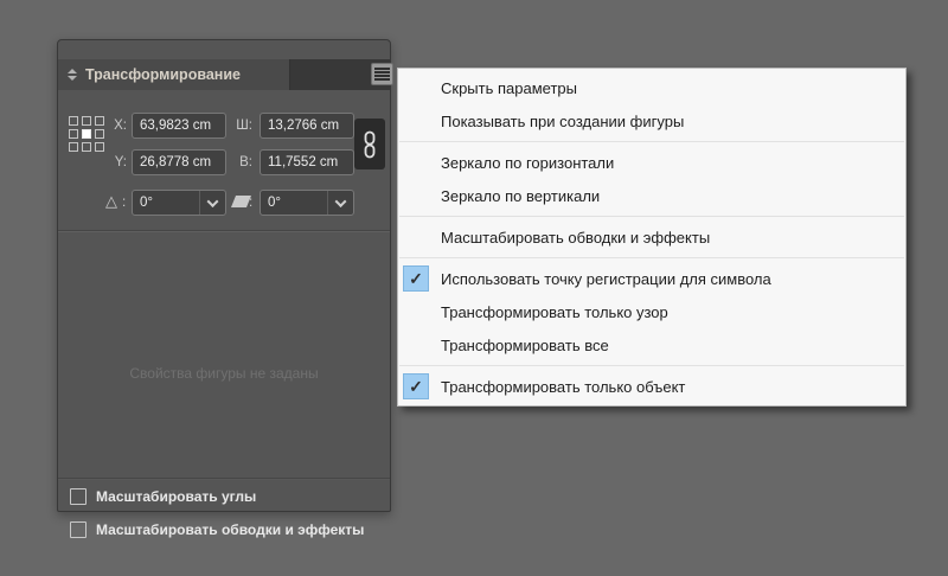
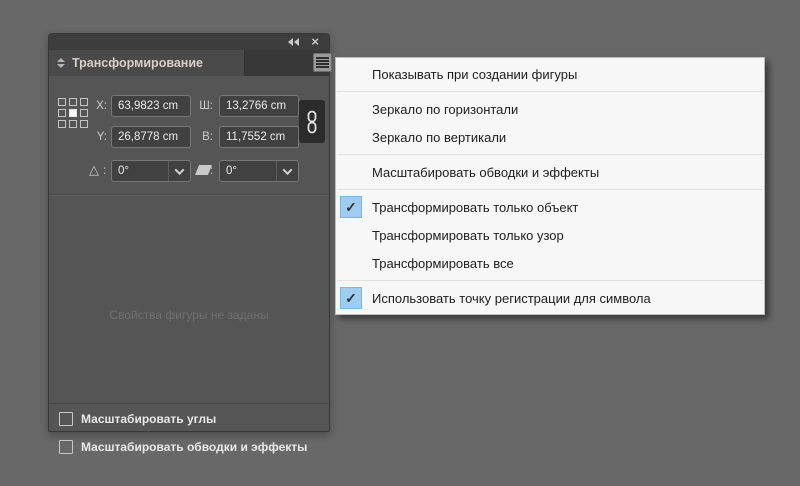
+ ×
  Трансформирование
  X:
  63,9823 cm
  Ш:
  13,2766 cm
  Y:
  26,8778 cm
  В:
  11,7552 cm
  △
  :
  0°
  :
  0°
  Свойства фигуры не заданы
  Масштабировать углы
  Масштабировать обводки и эффекты
- Скрыть параметры
  Показывать при создании фигуры
  Зеркало по горизонтали
  Зеркало по вертикали
  Масштабировать обводки и эффекты
  ✓
- Использовать точку регистрации для символа
+ Трансформировать только объект
  Трансформировать только узор
  Трансформировать все
  ✓
- Трансформировать только объект
+ Использовать точку регистрации для символа
